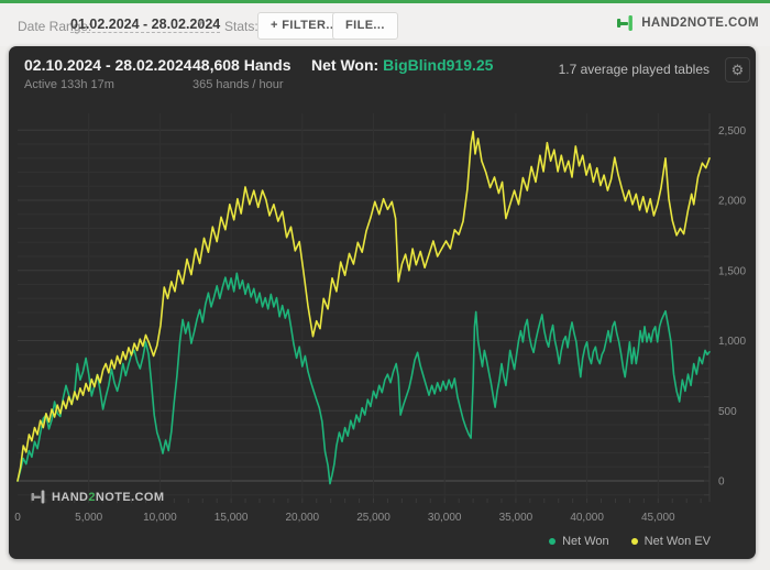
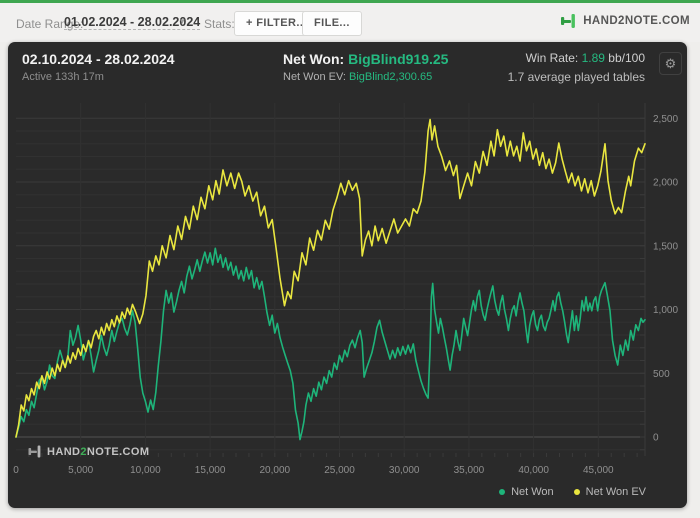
  Date Range:
  01.02.2024 - 28.02.2024
  ▾
  Stats
  + FILTER.
  FILE...
  HAND2NOTE.COM
  02.10.2024 - 28.02.2024
  Active 133h 17m
- 48,608 Hands
- 365 hands / hour
  Net Won: BigBlind919.25
+ Net Won EV: BigBlind2,300.65
+ Win Rate: 1.89 bb/100
  1.7 average played tables
  ⚙
  0
  5,000
  10,000
  15,000
  20,000
  25,000
  30,000
  35,000
  40,000
  45,000
  0
  500
  1,000
  1,500
  2,000
  2,500
  HAND2NOTE.COM
  Net Won
  Net Won EV
